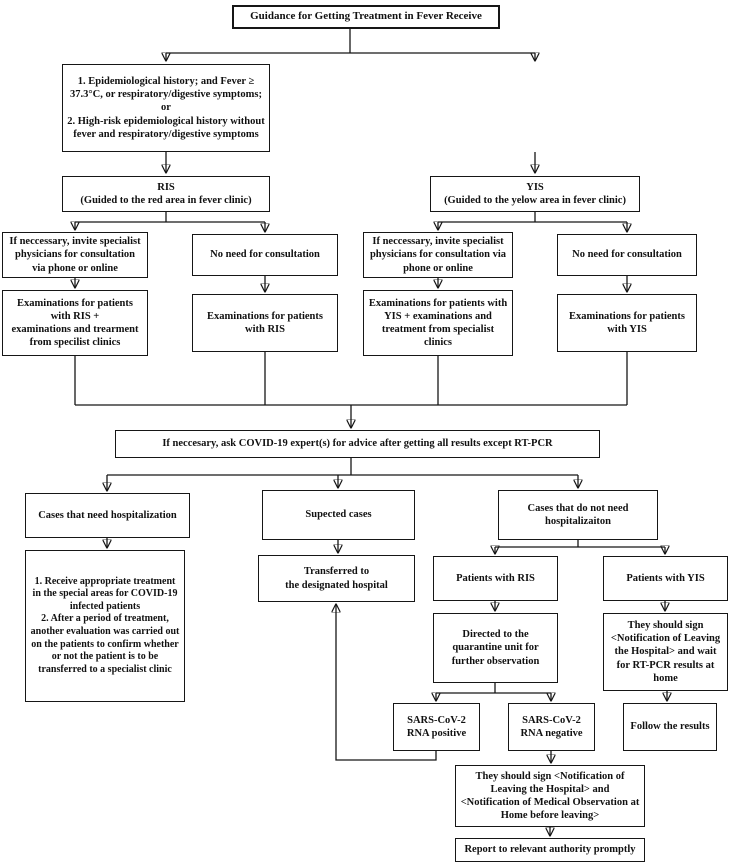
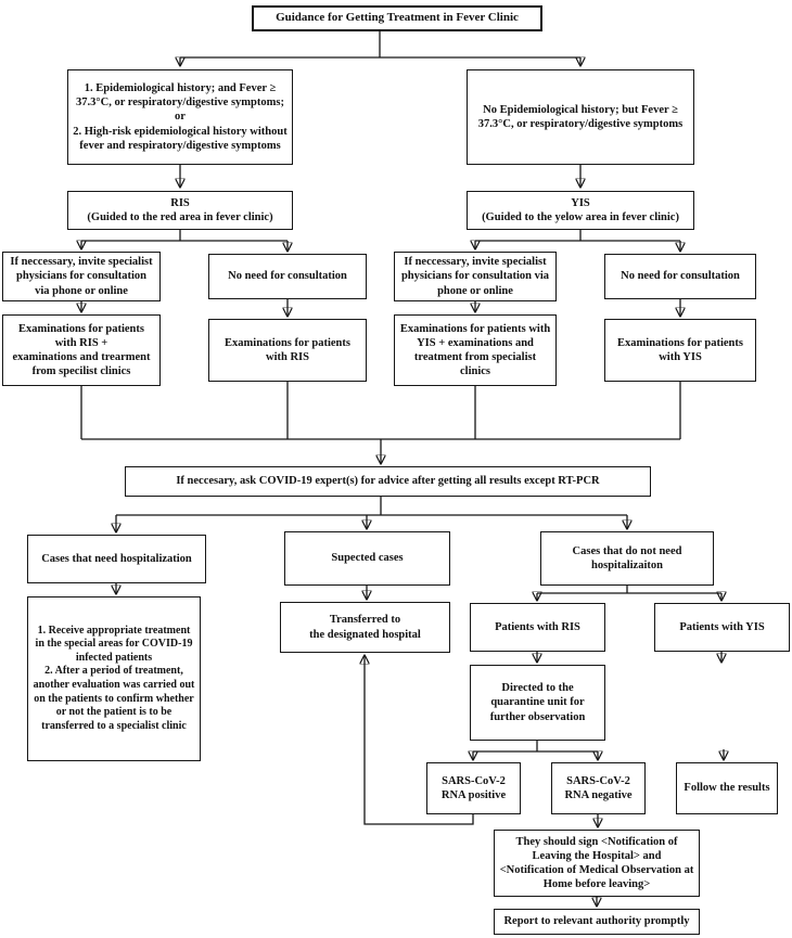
- Guidance for Getting Treatment in Fever Receive
+ Guidance for Getting Treatment in Fever Clinic
  1. Epidemiological history; and Fever ≥ 37.3°C, or respiratory/digestive symptoms; or
  2. High-risk epidemiological history without fever and respiratory/digestive symptoms
+ No Epidemiological history; but Fever ≥ 37.3°C, or respiratory/digestive symptoms
  RIS
  (Guided to the red area in fever clinic)
  YIS
  (Guided to the yelow area in fever clinic)
  If neccessary, invite specialist physicians for consultation via phone or online
  No need for consultation
  If neccessary, invite specialist physicians for consultation via phone or online
  No need for consultation
  Examinations for patients with RIS +
  examinations and trearment from specilist clinics
  Examinations for patients with RIS
  Examinations for patients with YIS + examinations and treatment from specialist clinics
  Examinations for patients with YIS
  If neccesary, ask COVID-19 expert(s) for advice after getting all results except RT-PCR
  Cases that need hospitalization
  Supected cases
  Cases that do not need hospitalizaiton
  1. Receive appropriate treatment in the special areas for COVID-19 infected patients
  2. After a period of treatment, another evaluation was carried out on the patients to confirm whether or not the patient is to be transferred to a specialist clinic
  Transferred to
  the designated hospital
  Patients with RIS
  Patients with YIS
  Directed to the quarantine unit for further observation
- They should sign <Notification of Leaving the Hospital> and wait for RT-PCR results at home
  SARS-CoV-2
  RNA positive
  SARS-CoV-2
  RNA negative
  Follow the results
  They should sign <Notification of Leaving the Hospital> and <Notification of Medical Observation at Home before leaving>
  Report to relevant authority promptly
